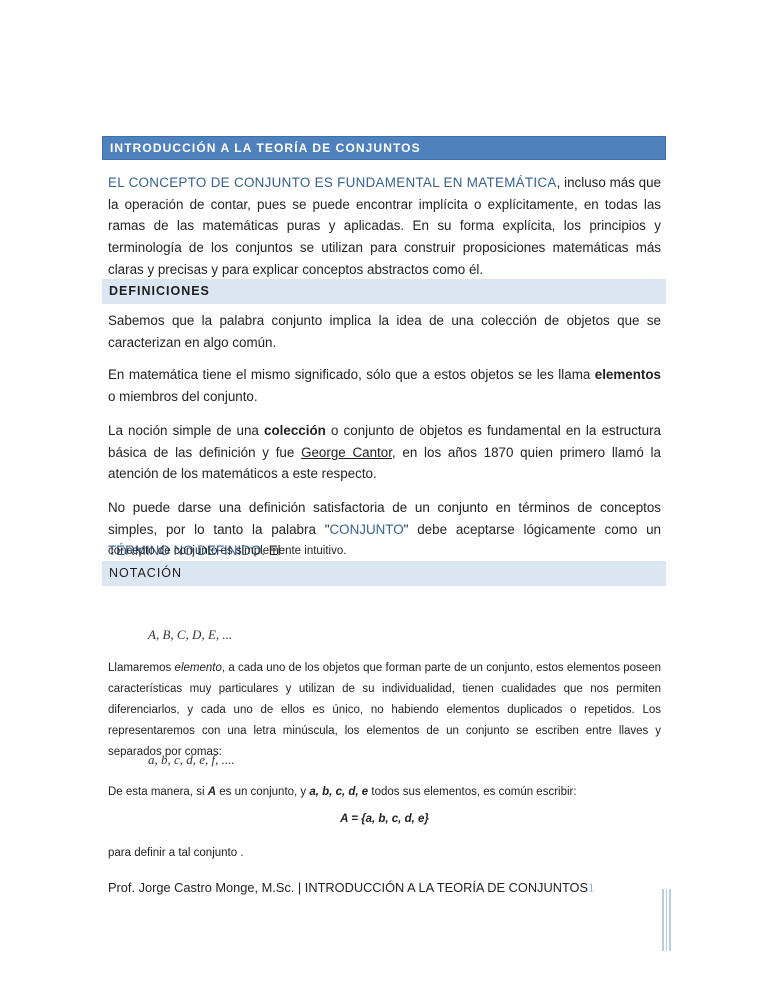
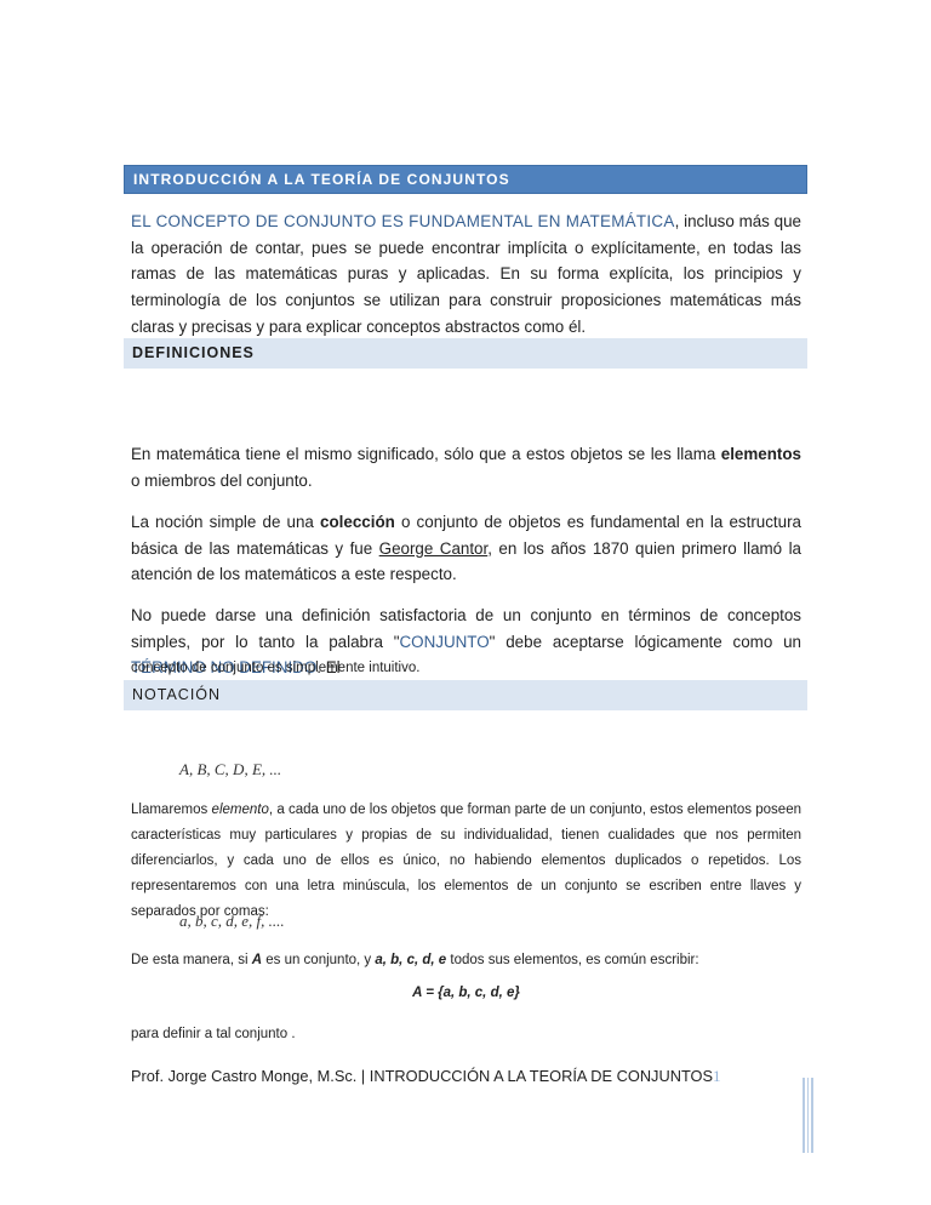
  INTRODUCCIÓN A LA TEORÍA DE CONJUNTOS
  EL CONCEPTO DE CONJUNTO ES FUNDAMENTAL EN MATEMÁTICA, incluso más que la operación de contar, pues se puede encontrar implícita o explícitamente, en todas las ramas de las matemáticas puras y aplicadas. En su forma explícita, los principios y terminología de los conjuntos se utilizan para construir proposiciones matemáticas más claras y precisas y para explicar conceptos abstractos como él.
  DEFINICIONES
- Sabemos que la palabra conjunto implica la idea de una colección de objetos que se caracterizan en algo común.
  En matemática tiene el mismo significado, sólo que a estos objetos se les llama elementos o miembros del conjunto.
- La noción simple de una colección o conjunto de objetos es fundamental en la estructura básica de las definición y fue George Cantor, en los años 1870 quien primero llamó la atención de los matemáticos a este respecto.
+ La noción simple de una colección o conjunto de objetos es fundamental en la estructura básica de las matemáticas y fue George Cantor, en los años 1870 quien primero llamó la atención de los matemáticos a este respecto.
  No puede darse una definición satisfactoria de un conjunto en términos de conceptos simples, por lo tanto la palabra "CONJUNTO" debe aceptarse lógicamente como un TÉRMINO NO DEFINIDO. El
  concepto de conjunto es simplemente intuitivo.
  NOTACIÓN
  A, B, C, D, E, ...
- Llamaremos elemento, a cada uno de los objetos que forman parte de un conjunto, estos elementos poseen características muy particulares y utilizan de su individualidad, tienen cualidades que nos permiten diferenciarlos, y cada uno de ellos es único, no habiendo elementos duplicados o repetidos. Los representaremos con una letra minúscula, los elementos de un conjunto se escriben entre llaves y separados por comas:
+ Llamaremos elemento, a cada uno de los objetos que forman parte de un conjunto, estos elementos poseen características muy particulares y propias de su individualidad, tienen cualidades que nos permiten diferenciarlos, y cada uno de ellos es único, no habiendo elementos duplicados o repetidos. Los representaremos con una letra minúscula, los elementos de un conjunto se escriben entre llaves y separados por comas:
  a, b, c, d, e, f, ....
  De esta manera, si A es un conjunto, y a, b, c, d, e todos sus elementos, es común escribir:
  A = {a, b, c, d, e}
  para definir a tal conjunto .
  Prof. Jorge Castro Monge, M.Sc. | INTRODUCCIÓN A LA TEORÍA DE CONJUNTOS
  1
